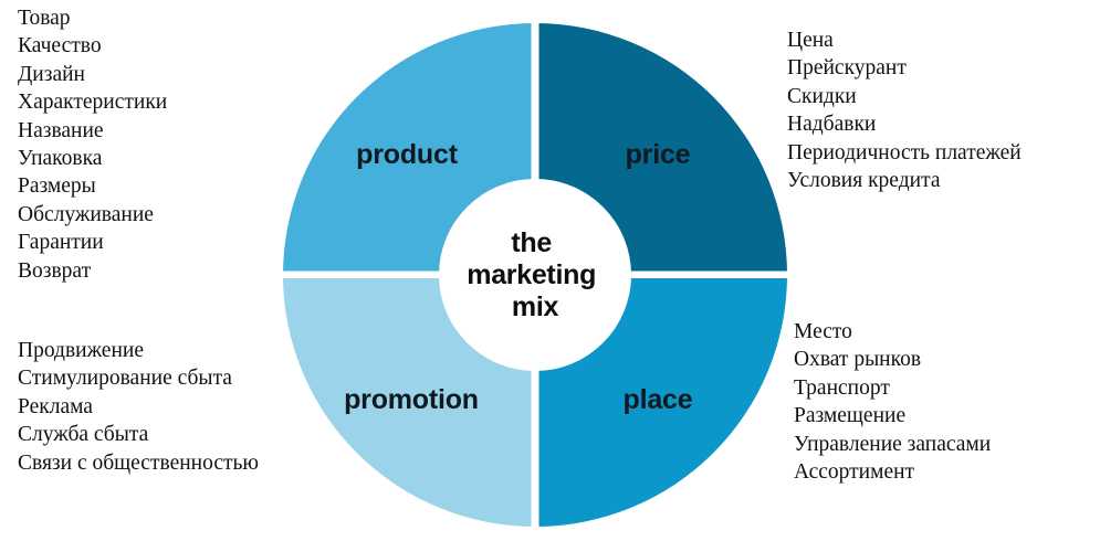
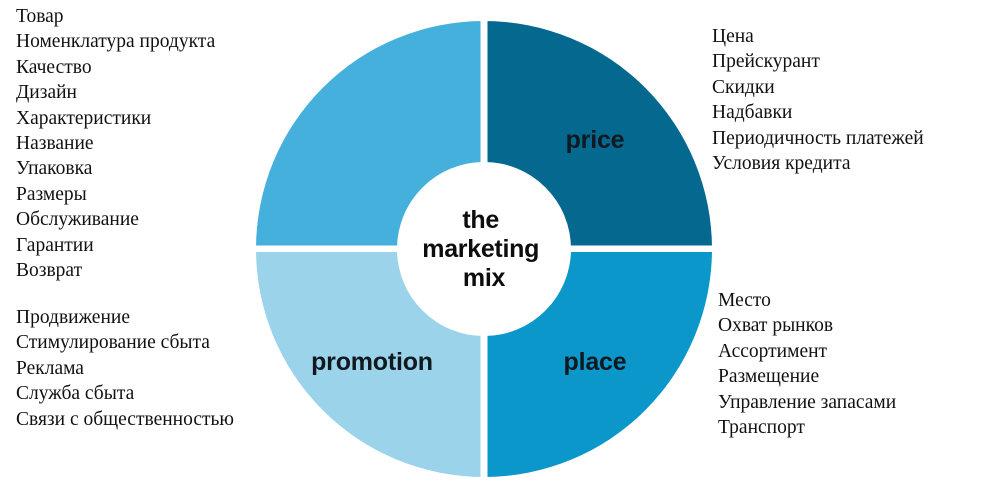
  Товар
+ Номенклатура продукта
  Качество
  Дизайн
  Характеристики
  Название
  Упаковка
  Размеры
  Обслуживание
  Гарантии
  Возврат
  Цена
  Прейскурант
  Скидки
  Надбавки
  Периодичность платежей
  Условия кредита
  Продвижение
  Стимулирование сбыта
  Реклама
  Служба сбыта
  Связи с общественностью
  Место
  Охват рынков
- Транспорт
+ Ассортимент
  Размещение
  Управление запасами
- Ассортимент
+ Транспорт
- product
  price
  promotion
  place
  the marketing mix
